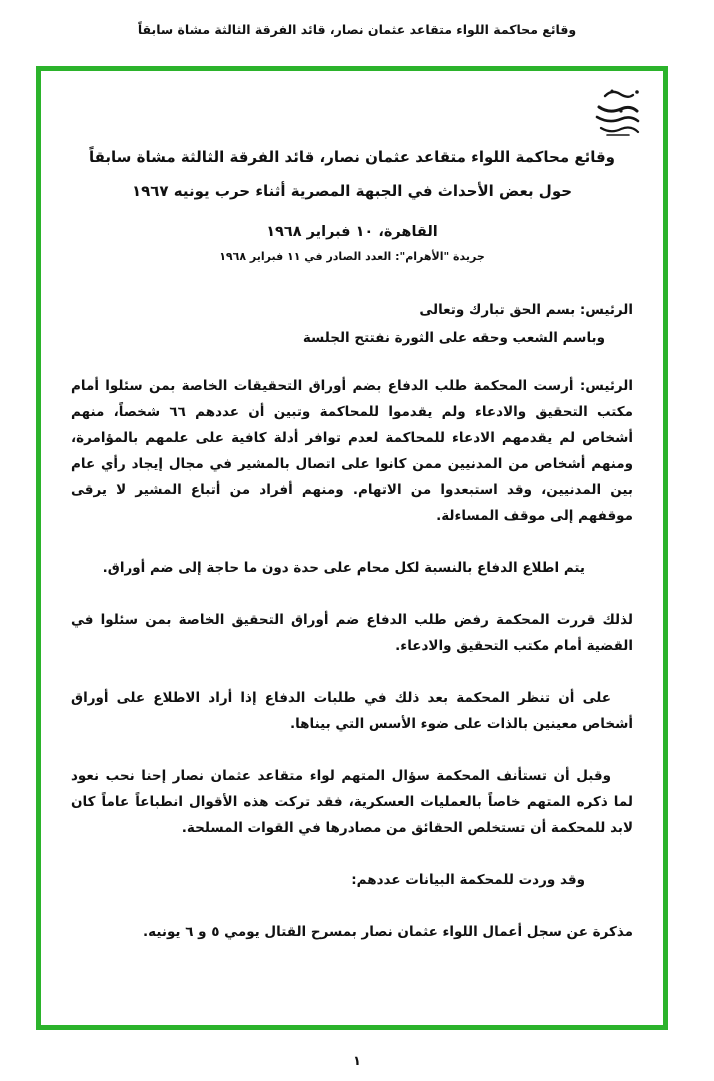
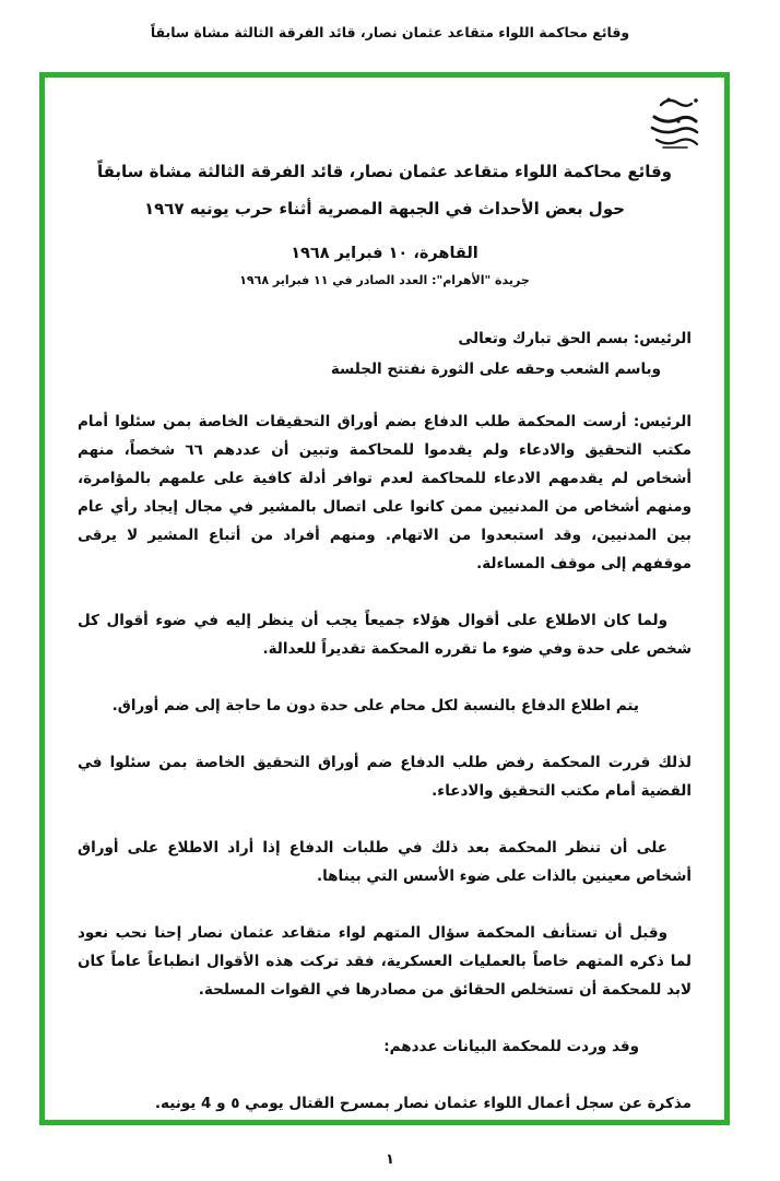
  وقائع محاكمة اللواء متقاعد عثمان نصار، قائد الفرقة الثالثة مشاة سابقاً
  وقائع محاكمة اللواء متقاعد عثمان نصار، قائد الفرقة الثالثة مشاة سابقاً
  حول بعض الأحداث في الجبهة المصرية أثناء حرب يونيه ١٩٦٧
  القاهرة، ١٠ فبراير ١٩٦٨
  جريدة "الأهرام": العدد الصادر في ١١ فبراير ١٩٦٨
  الرئيس: بسم الحق تبارك وتعالى
  وباسم الشعب وحقه على الثورة نفتتح الجلسة
  الرئيس: أرست المحكمة طلب الدفاع بضم أوراق التحقيقات الخاصة بمن سئلوا أمام مكتب التحقيق والادعاء ولم يقدموا للمحاكمة وتبين أن عددهم ٦٦ شخصاً، منهم أشخاص لم يقدمهم الادعاء للمحاكمة لعدم توافر أدلة كافية على علمهم بالمؤامرة، ومنهم أشخاص من المدنيين ممن كانوا على اتصال بالمشير في مجال إيجاد رأي عام بين المدنيين، وقد استبعدوا من الاتهام. ومنهم أفراد من أتباع المشير لا يرقى موقفهم إلى موقف المساءلة.
+ ولما كان الاطلاع على أقوال هؤلاء جميعاً يجب أن ينظر إليه في ضوء أقوال كل شخص على حدة وفي ضوء ما تقرره المحكمة تقديراً للعدالة.
  يتم اطلاع الدفاع بالنسبة لكل محام على حدة دون ما حاجة إلى ضم أوراق.
  لذلك قررت المحكمة رفض طلب الدفاع ضم أوراق التحقيق الخاصة بمن سئلوا في القضية أمام مكتب التحقيق والادعاء.
  على أن تنظر المحكمة بعد ذلك في طلبات الدفاع إذا أراد الاطلاع على أوراق أشخاص معينين بالذات على ضوء الأسس التي بيناها.
  وقبل أن تستأنف المحكمة سؤال المتهم لواء متقاعد عثمان نصار إحنا نحب نعود لما ذكره المتهم خاصاً بالعمليات العسكرية، فقد تركت هذه الأقوال انطباعاً عاماً كان لابد للمحكمة أن تستخلص الحقائق من مصادرها في القوات المسلحة.
  وقد وردت للمحكمة البيانات عددهم:
- مذكرة عن سجل أعمال اللواء عثمان نصار بمسرح القتال يومي ٥ و ٦ يونيه.
+ مذكرة عن سجل أعمال اللواء عثمان نصار بمسرح القتال يومي ٥ و 4 يونيه.
  ١
